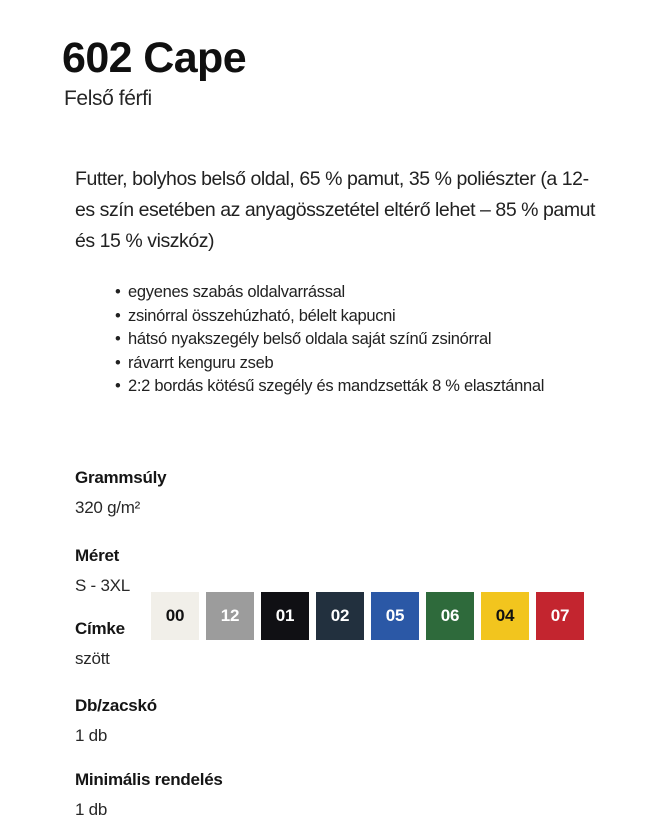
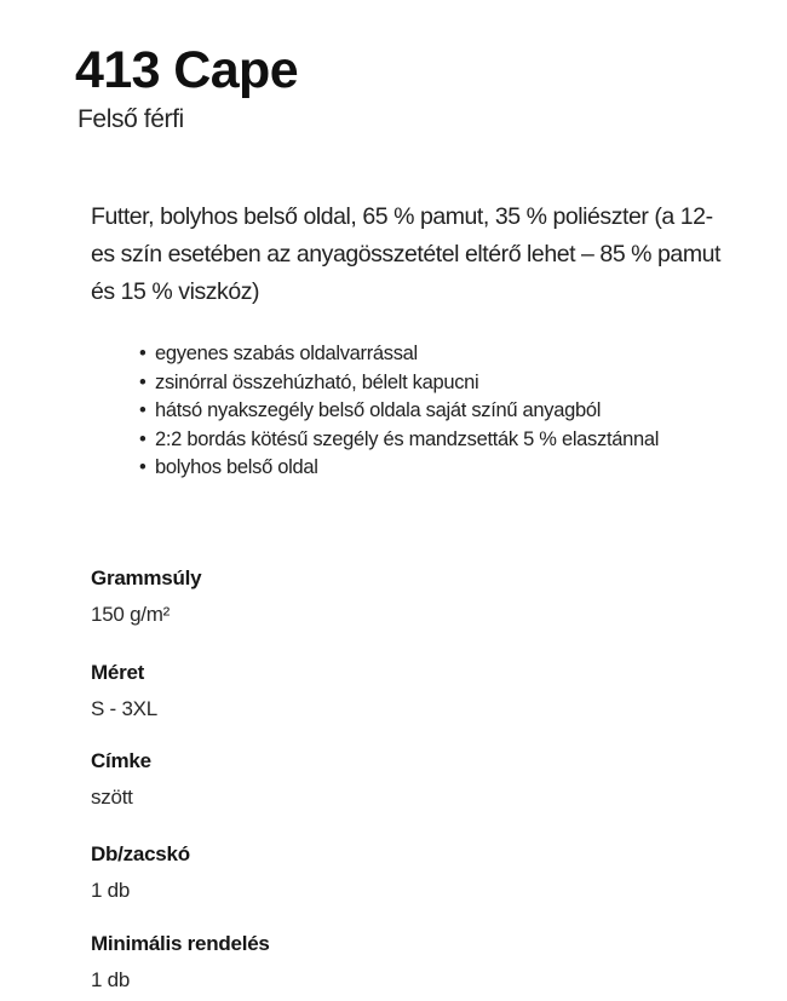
- 602 Cape
+ 413 Cape
  Felső férfi
  Futter, bolyhos belső oldal, 65 % pamut, 35 % poliészter (a 12-es szín esetében az anyagösszetétel eltérő lehet – 85 % pamut és 15 % viszkóz)
  egyenes szabás oldalvarrással
  zsinórral összehúzható, bélelt kapucni
- hátsó nyakszegély belső oldala saját színű zsinórral
+ hátsó nyakszegély belső oldala saját színű anyagból
- rávarrt kenguru zseb
- 2:2 bordás kötésű szegély és mandzsetták 8 % elasztánnal
+ 2:2 bordás kötésű szegély és mandzsetták 5 % elasztánnal
+ bolyhos belső oldal
  Grammsúly
- 320 g/m²
+ 150 g/m²
  Méret
  S - 3XL
  Címke
  szött
- 00
- 12
- 01
- 02
- 05
- 06
- 04
- 07
  Db/zacskó
  1 db
  Minimális rendelés
  1 db
